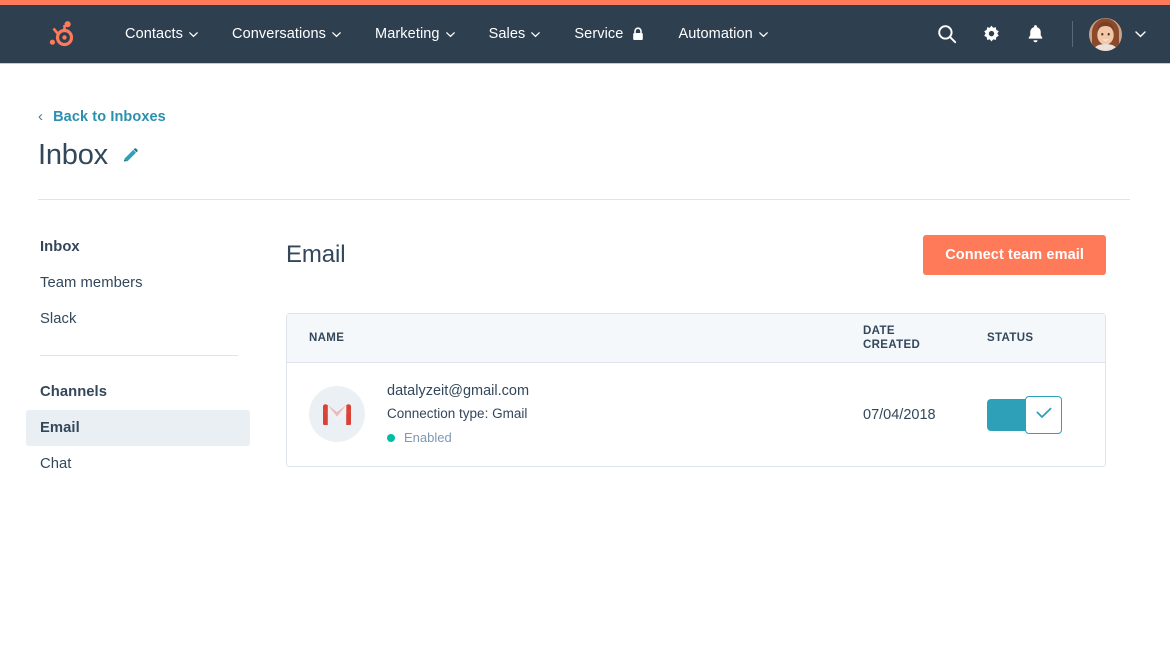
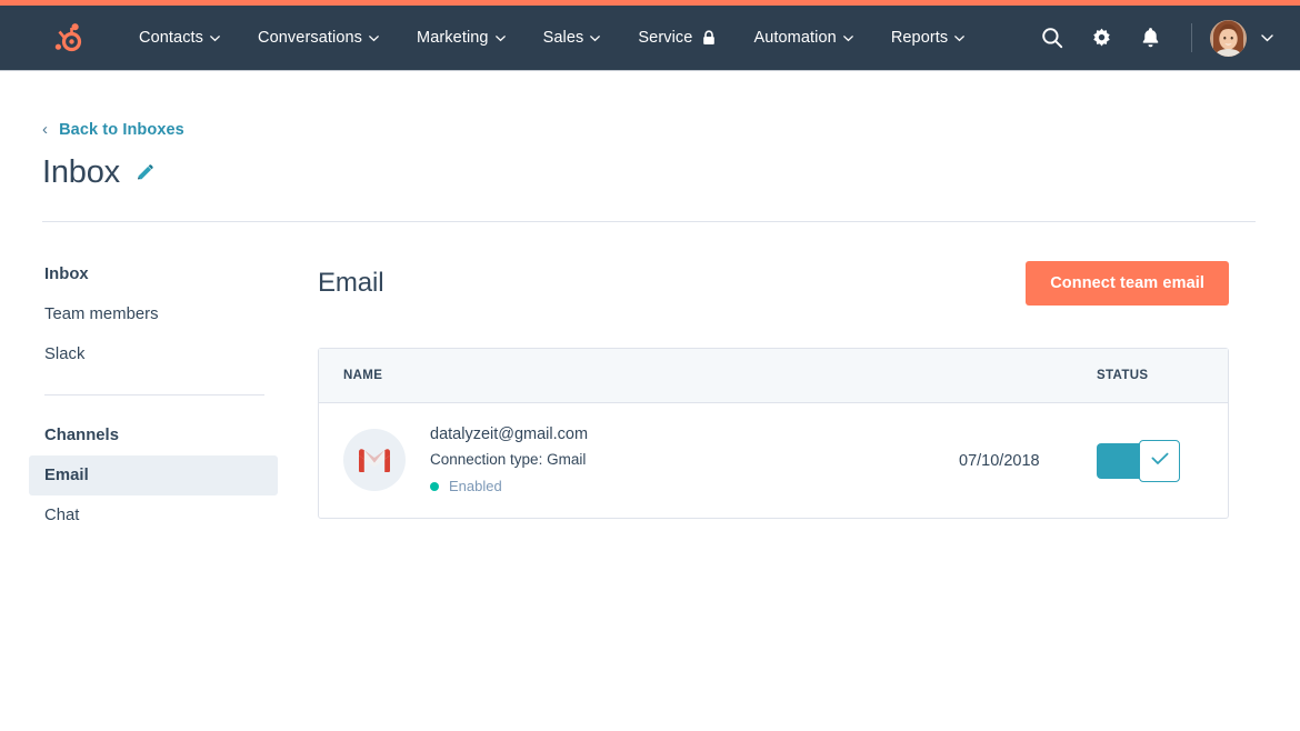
  Contacts
  Conversations
  Marketing
  Sales
  Service
  Automation
+ Reports
  ‹
  Back to Inboxes
  Inbox
  Inbox
  Team members
  Slack
  Channels
  Email
  Chat
  Email
  Connect team email
  NAME
- DATE
- CREATED
  STATUS
  datalyzeit@gmail.com
  Connection type: Gmail
  Enabled
- 07/04/2018
+ 07/10/2018
